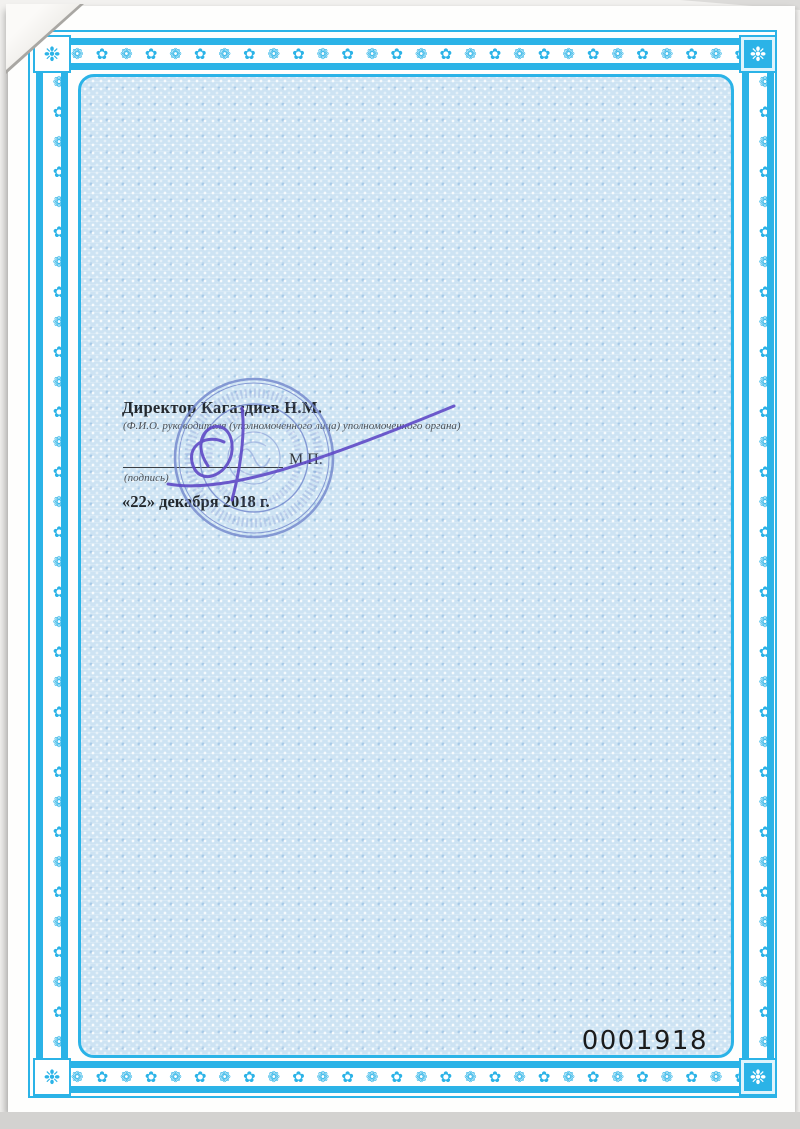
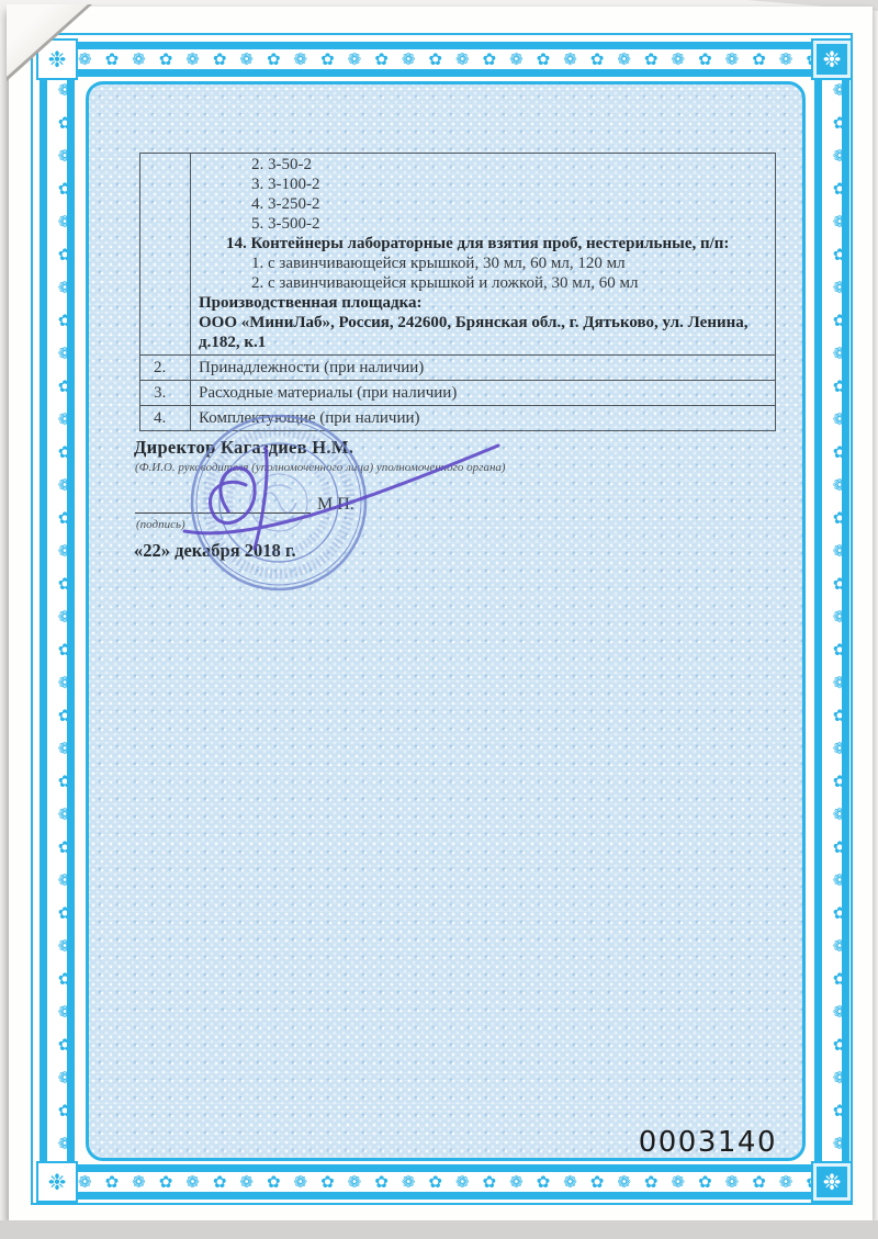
  ❁✿❁✿❁✿❁✿❁✿❁✿❁✿❁✿❁✿❁✿❁✿❁✿❁✿❁
  ❁✿❁✿❁✿❁✿❁✿❁✿❁✿❁✿❁✿❁✿❁✿❁✿❁✿❁
  ❉
  ❉
  ❉
  ❉
+ 2. 3-50-2
+ 3. 3-100-2
+ 4. 3-250-2
+ 5. 3-500-2
+ 14. Контейнеры лабораторные для взятия проб, нестерильные, п/п:
+ 1. с завинчивающейся крышкой, 30 мл, 60 мл, 120 мл
+ 2. с завинчивающейся крышкой и ложкой, 30 мл, 60 мл
+ Производственная площадка:
+ ООО «МиниЛаб», Россия, 242600, Брянская обл., г. Дятьково, ул. Ленина,
+ д.182, к.1
+ 2.
+ Принадлежности (при наличии)
+ 3.
+ Расходные материалы (при наличии)
+ 4.
+ Комплектующие (при наличии)
  Директор Кагадиев Н.М.
  (Ф.И.О. руководитя (уполномоченного лица) уполномоченого органа)
  М..
  (подпись)
  «22» декабря 2018 г.
- 0001918
+ 0003140
